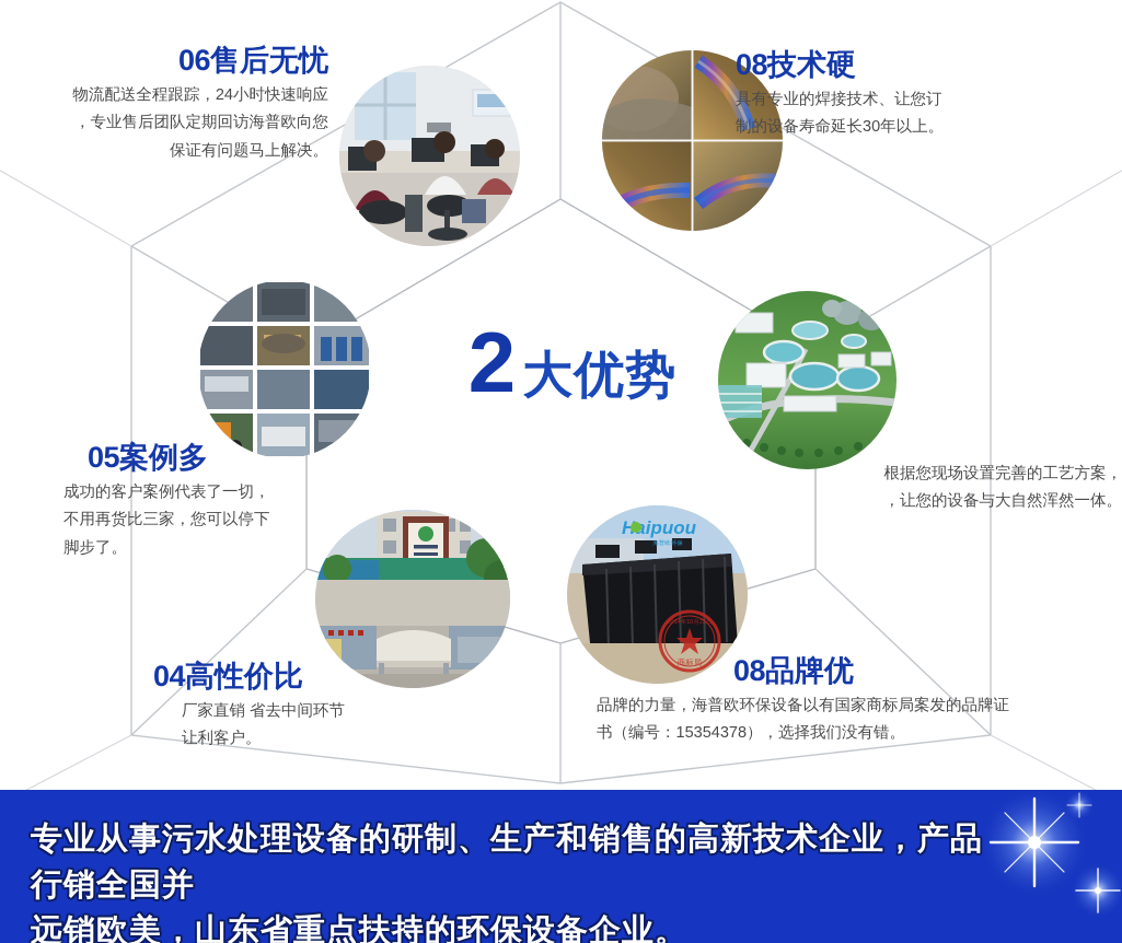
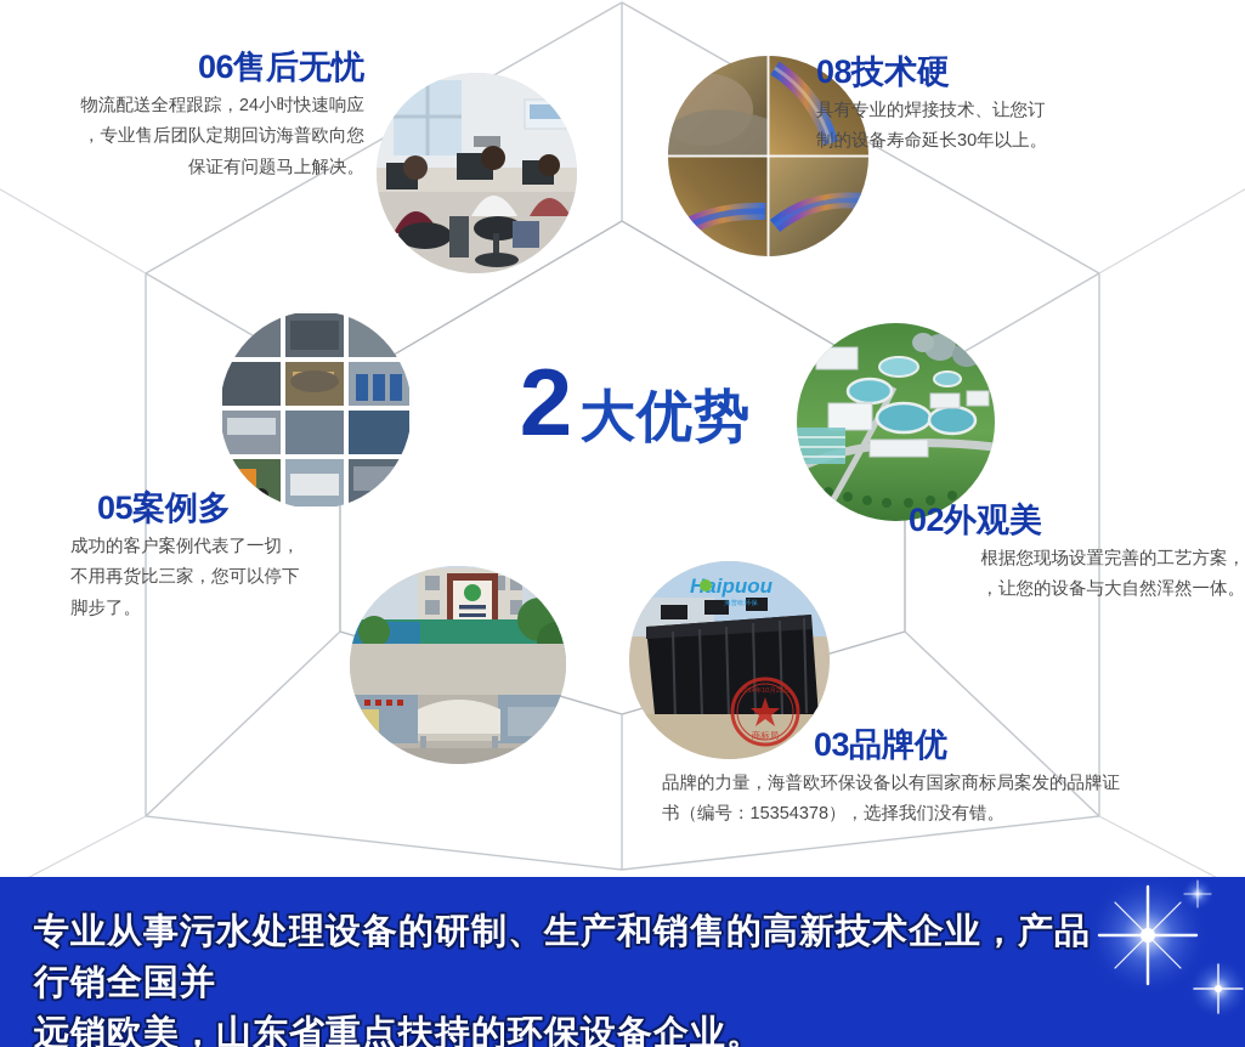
  2
  大优势
  Hipuou
  商标局
  06售后无忧
  物流配送全程跟踪，24小时快速响应
  ，专业售后团队定期回访海普欧向您
  保证有问题马上解决。
  08技术硬
  具有专业的焊接技术、让您订
  制的设备寿命延长30年以上。
  05案例多
  成功的客户案例代表了一切，
  不用再货比三家，您可以停下
  脚步了。
+ 02外观美
  根据您现场设置完善的工艺方案，
  ，让您的设备与大自然浑然一体。
- 04高性价比
- 厂家直销 省去中间环节
- 让利客户。
- 08品牌优
+ 03品牌优
  品牌的力量，海普欧环保设备以有国家商标局案发的品牌证
  书（编号：15354378），选择我们没有错。
  专业从事污水处理设备的研制、生产和销售的高新技术企业，产品行销全国并
  远销欧美，山东省重点扶持的环保设备企业。
